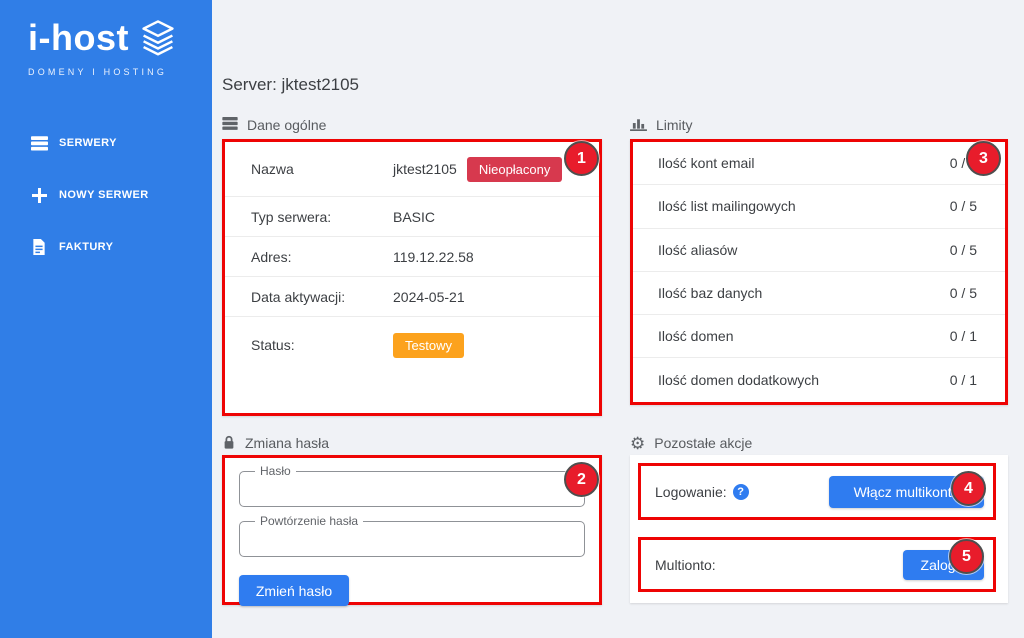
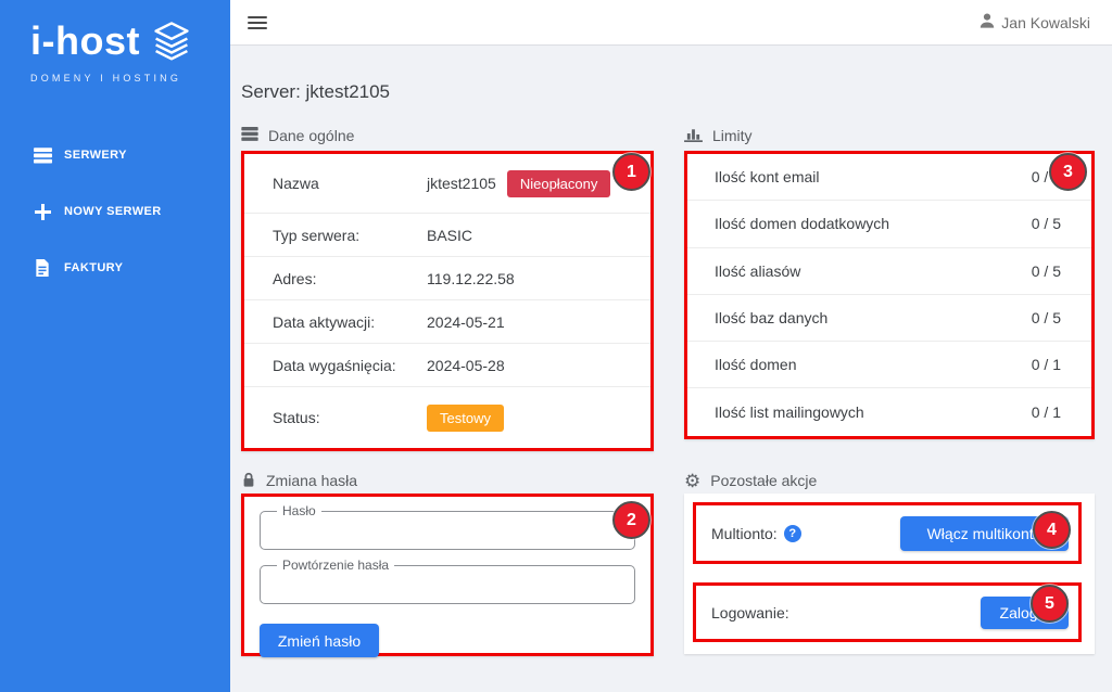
  i-host
  DOMENY I HOSTING
  SERWERY
  NOWY SERWER
  FAKTURY
+ Jan Kowalski
  Server: jktest2105
  Dane ogólne
  Limity
  Zmiana hasła
  ⚙
  Pozostałe akcje
  Nazwa
  jktest2105
  Nieopłacony
  Typ serwera:
  BASIC
  Adres:
  119.12.22.58
  Data aktywacji:
  2024-05-21
+ Data wygaśnięcia:
+ 2024-05-28
  Status:
  Testowy
  Ilość kont email
- Ilość list mailingowych
+ Ilość domen dodatkowych
  0 / 5
  Ilość aliasów
  0 / 5
  Ilość baz danych
  0 / 5
  Ilość domen
  0 / 1
- Ilość domen dodatkowych
+ Ilość list mailingowych
  0 / 1
  Hasło
  Powtórzenie hasła
  Zmień hasło
- Logowanie:
+ Multionto:
  ?
  Włącz multikont
- Multionto:
+ Logowanie:
  1
  2
  3
  4
  5
